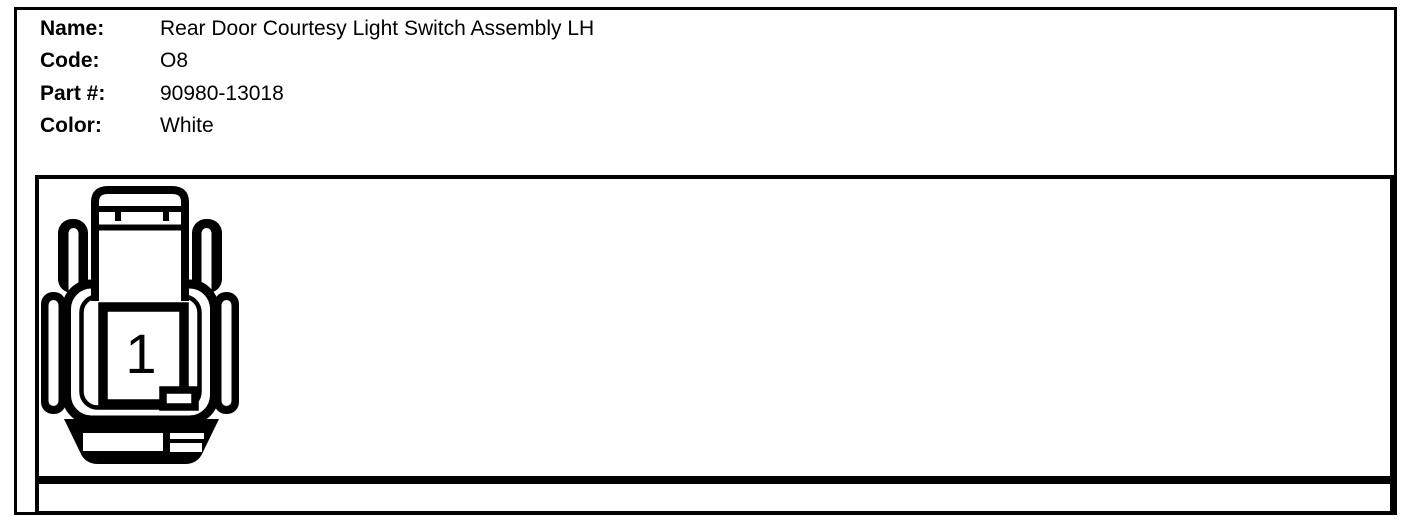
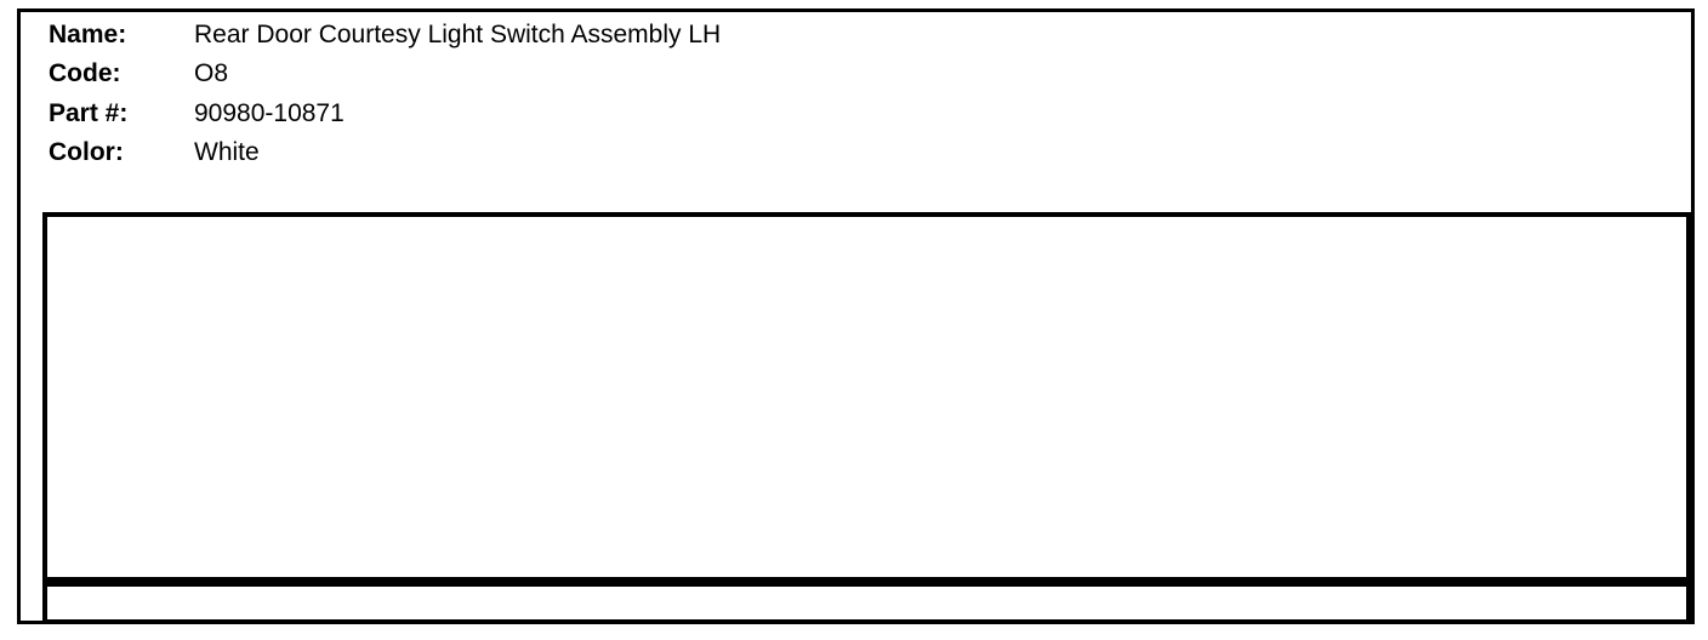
  Name: Rear Door Courtesy Light Switch Assembly LH
  Code: O8
- Part #: 90980-13018
+ Part #: 90980-10871
  Color: White
- 1
